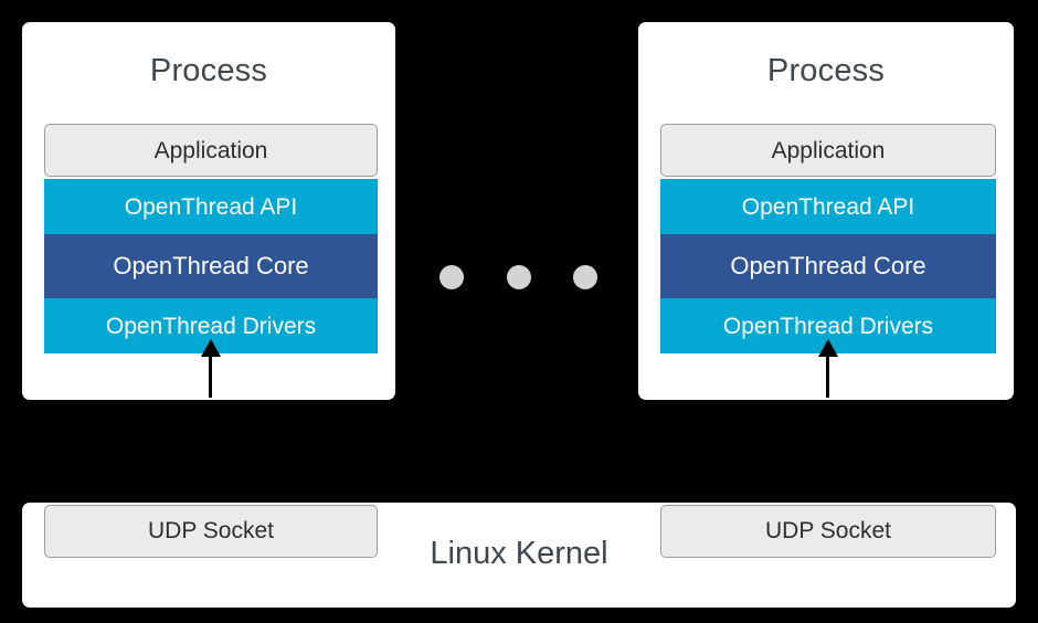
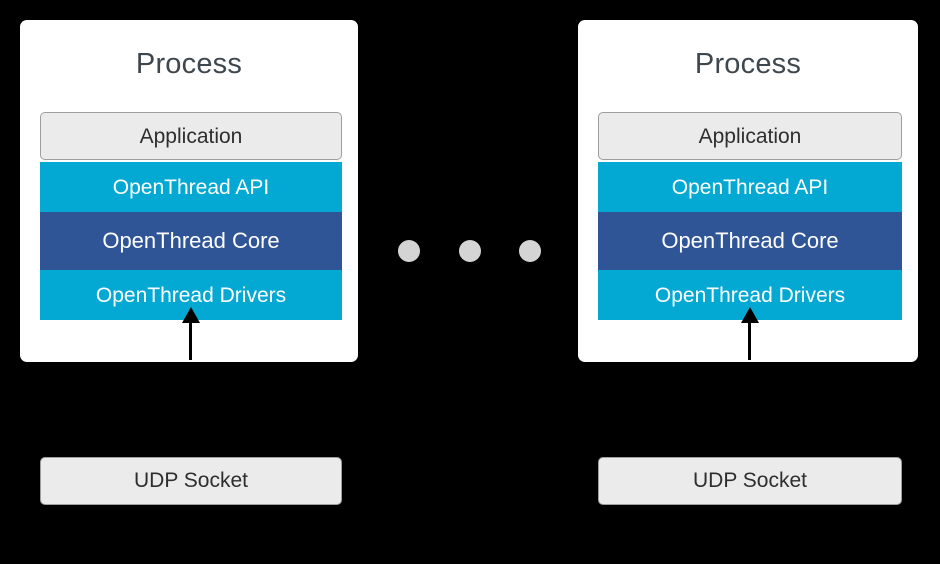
  Process
  Application
  OpenThread API
  OpenThread Core
  OpenThread Drivers
  Process
  Application
  OpenThread API
  OpenThread Core
  OpenThread Drivers
- Linux Kernel
  UDP Socket
  UDP Socket
